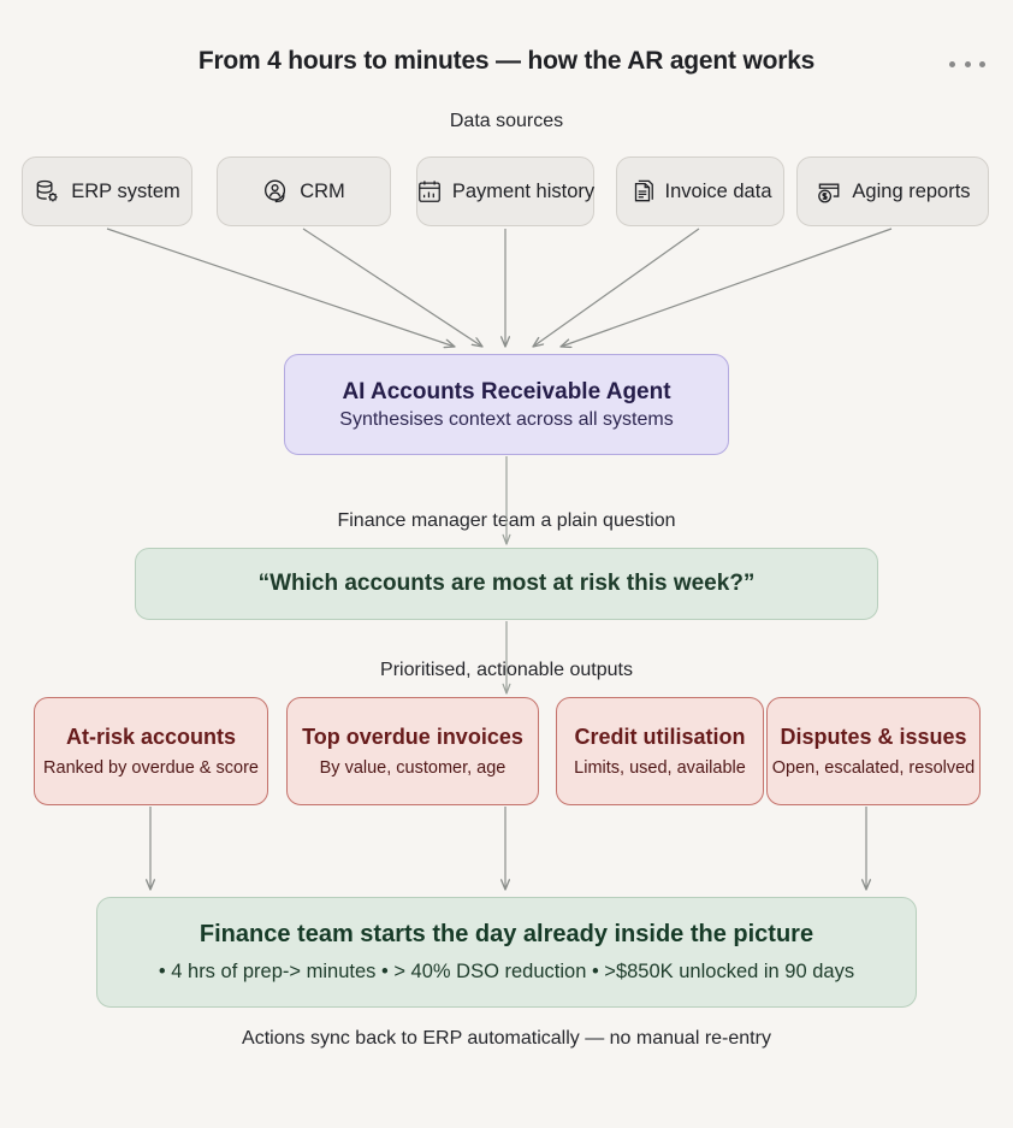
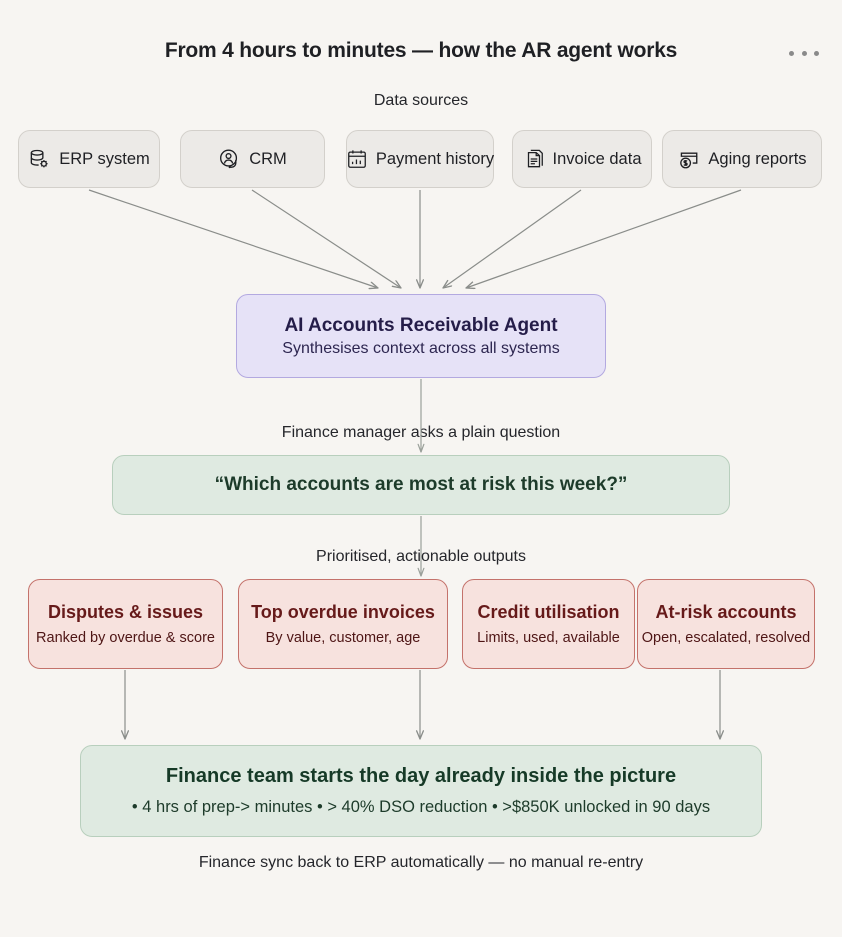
  From 4 hours to minutes — how the AR agent works
  Data sources
- Finance manager team a plain question
+ Finance manager asks a plain question
  Prioritised, actionable outputs
  ERP system
  CRM
  Payment history
  Invoice data
  Aging reports
  AI Accounts Receivable Agent
  Synthesises context across all systems
  “Which accounts are most at risk this week?”
- At-risk accounts
+ Disputes & issues
  Ranked by overdue & score
  Top overdue invoices
  By value, customer, age
  Credit utilisation
  Limits, used, available
- Disputes & issues
+ At-risk accounts
  Open, escalated, resolved
  Finance team starts the day already inside the picture
  • 4 hrs of prep-> minutes • > 40% DSO reduction • >$850K unlocked in 90 days
- Actions sync back to ERP automatically — no manual re-entry
+ Finance sync back to ERP automatically — no manual re-entry
